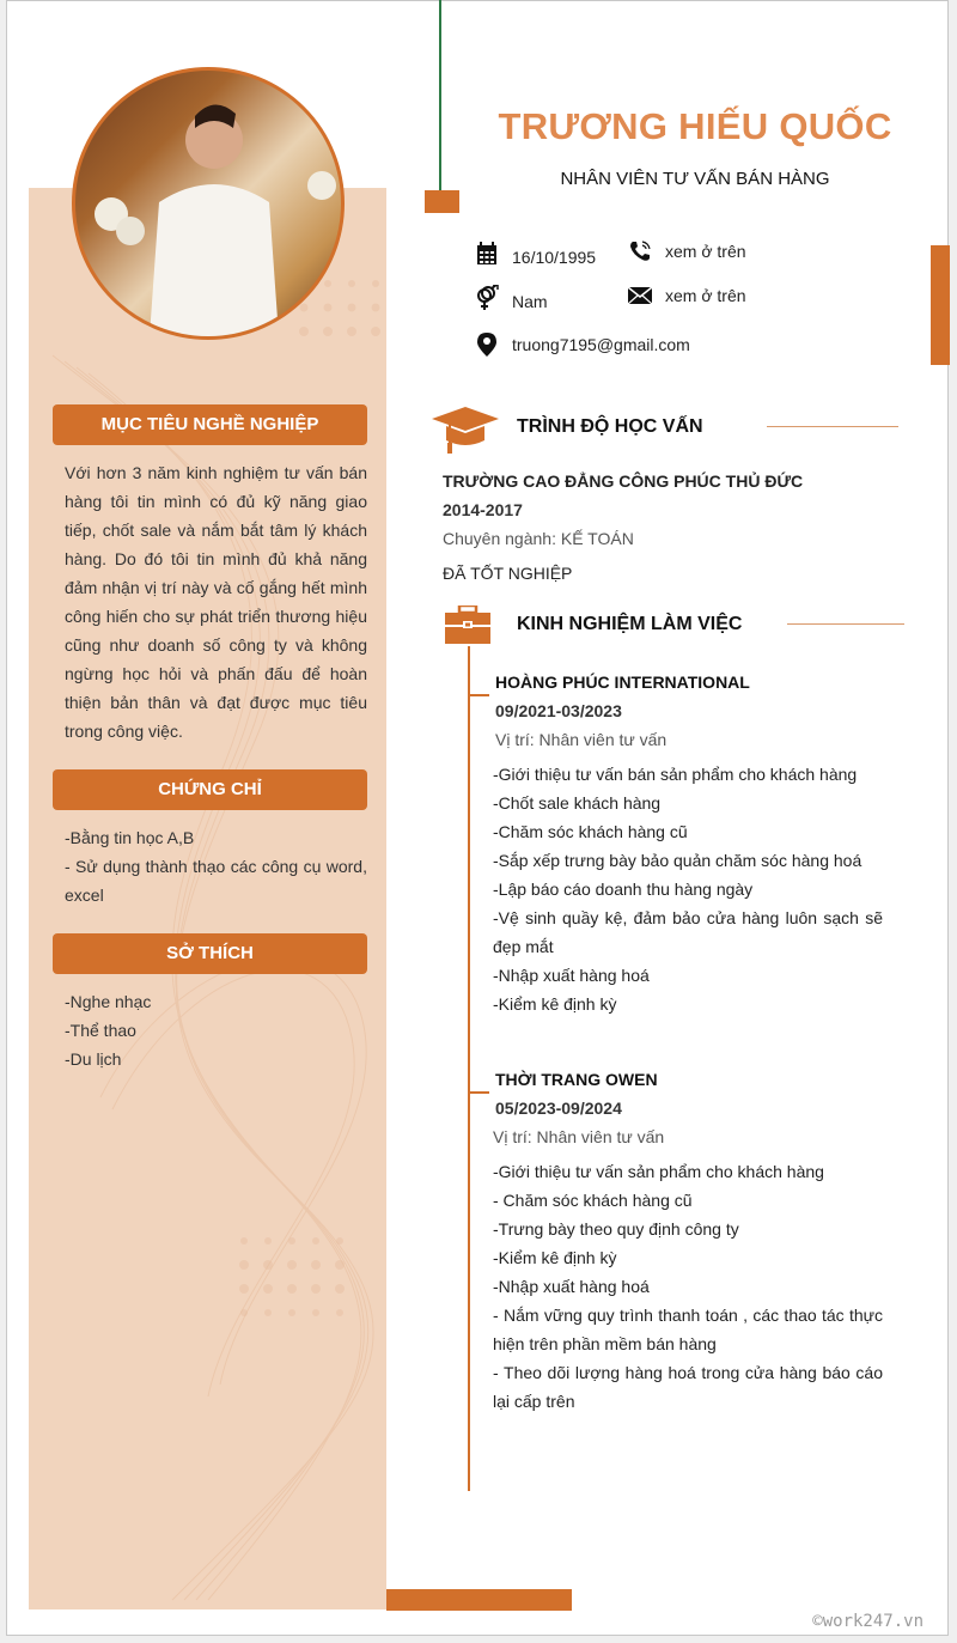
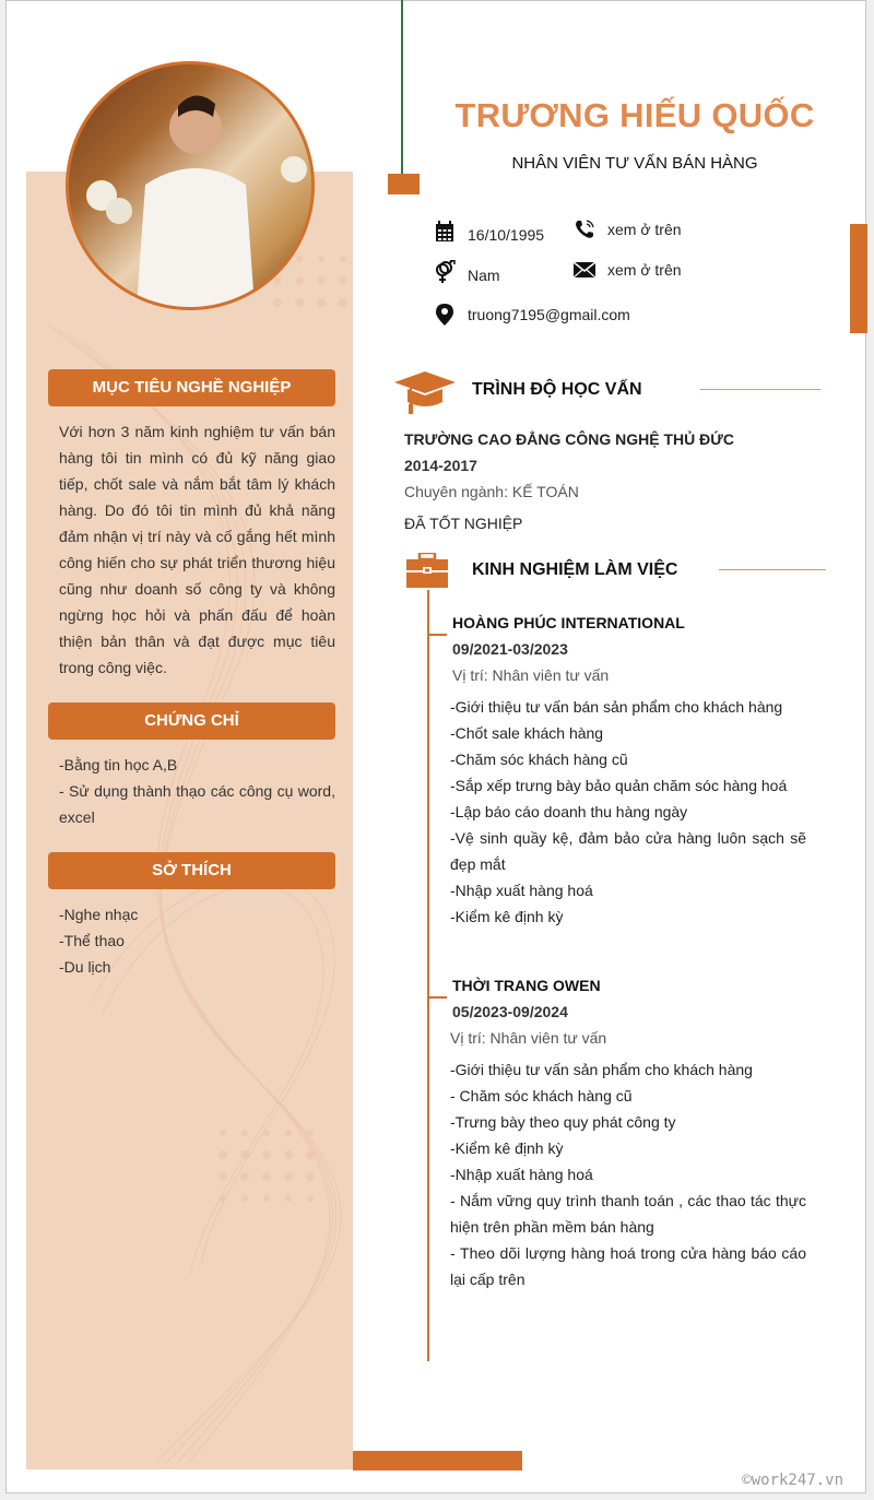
  MỤC TIÊU NGHỀ NGHIỆP
  Với hơn 3 năm kinh nghiệm tư vấn bán hàng tôi tin mình có đủ kỹ năng giao tiếp, chốt sale và nắm bắt tâm lý khách hàng. Do đó tôi tin mình đủ khả năng đảm nhận vị trí này và cố gắng hết mình công hiến cho sự phát triển thương hiệu cũng như doanh số công ty và không ngừng học hỏi và phấn đấu để hoàn thiện bản thân và đạt được mục tiêu trong công việc.
  CHỨNG CHỈ
  -Bằng tin học A,B
  - Sử dụng thành thạo các công cụ word, excel
  SỞ THÍCH
  -Nghe nhạc
  -Thể thao
  -Du lịch
  TRƯƠNG HIẾU QUỐC
  NHÂN VIÊN TƯ VẤN BÁN HÀNG
  16/10/1995
  xem ở trên
  Nam
  xem ở trên
  truong7195@gmail.com
  TRÌNH ĐỘ HỌC VẤN
- TRƯỜNG CAO ĐẲNG CÔNG PHÚC THỦ ĐỨC
+ TRƯỜNG CAO ĐẲNG CÔNG NGHỆ THỦ ĐỨC
  2014-2017
  Chuyên ngành: KẾ TOÁN
  ĐÃ TỐT NGHIỆP
  KINH NGHIỆM LÀM VIỆC
  HOÀNG PHÚC INTERNATIONAL
  09/2021-03/2023
  Vị trí: Nhân viên tư vấn
  -Giới thiệu tư vấn bán sản phẩm cho khách hàng
  -Chốt sale khách hàng
  -Chăm sóc khách hàng cũ
  -Sắp xếp trưng bày bảo quản chăm sóc hàng hoá
  -Lập báo cáo doanh thu hàng ngày
  -Vệ sinh quầy kệ, đảm bảo cửa hàng luôn sạch sẽ đẹp mắt
  -Nhập xuất hàng hoá
  -Kiểm kê định kỳ
  THỜI TRANG OWEN
  05/2023-09/2024
  Vị trí: Nhân viên tư vấn
  -Giới thiệu tư vấn sản phẩm cho khách hàng
  - Chăm sóc khách hàng cũ
- -Trưng bày theo quy định công ty
+ -Trưng bày theo quy phát công ty
  -Kiểm kê định kỳ
  -Nhập xuất hàng hoá
  - Nắm vững quy trình thanh toán , các thao tác thực hiện trên phần mềm bán hàng
  - Theo dõi lượng hàng hoá trong cửa hàng báo cáo lại cấp trên
  ©work247.vn
